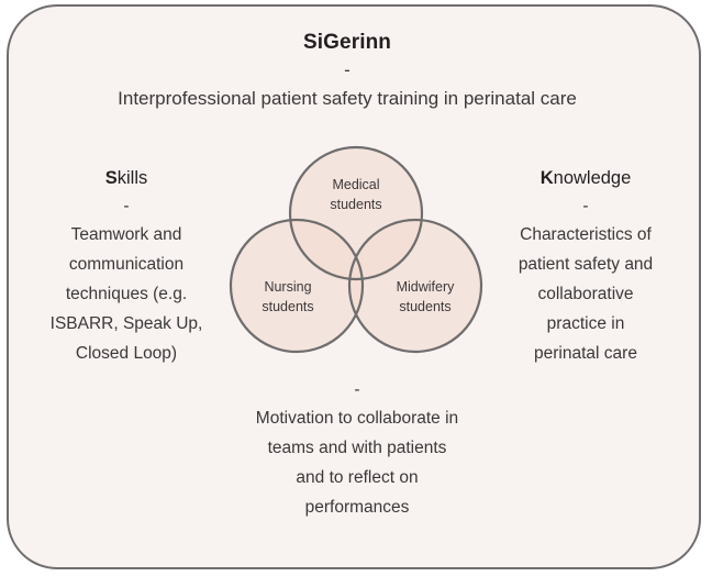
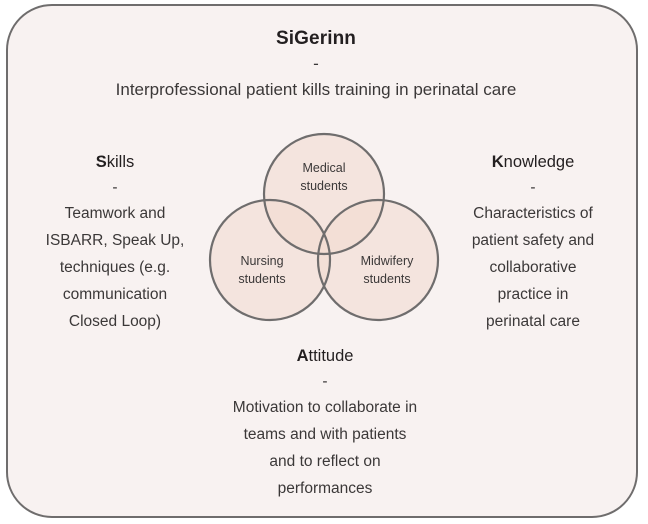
  SiGerinn
  -
- Interprofessional patient safety training in perinatal care
+ Interprofessional patient kills training in perinatal care
  Skills
  -
  Teamwork and
- communication
+ ISBARR, Speak Up,
  techniques (e.g.
- ISBARR, Speak Up,
+ communication
  Closed Loop)
  Knowledge
  -
  Characteristics of
  patient safety and
  collaborative
  practice in
  perinatal care
+ Attitude
  -
  Motivation to collaborate in
  teams and with patients
  and to reflect on
  performances
  Medical
  students
  Nursing
  students
  Midwifery
  students
